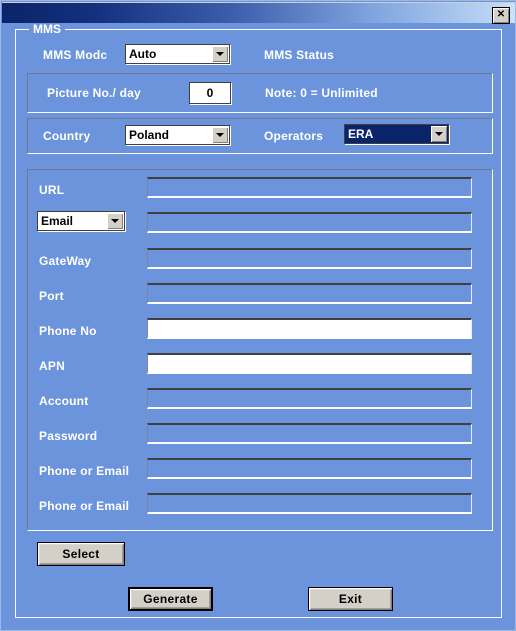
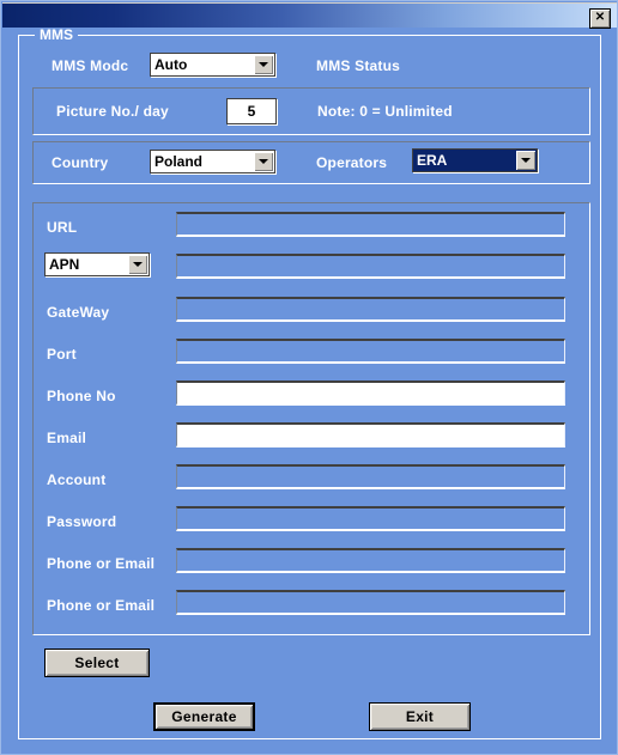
  ✕
  MMS
  MMS Modc
  Auto
  MMS Status
  Picture No./ day
- 0
+ 5
  Note: 0 = Unlimited
  Country
  Poland
  Operators
  ERA
  URL
- Email
+ APN
  GateWay
  Port
  Phone No
- APN
+ Email
  Account
  Password
  Phone or Email
  Phone or Email
  Select
  Generate
  Exit
